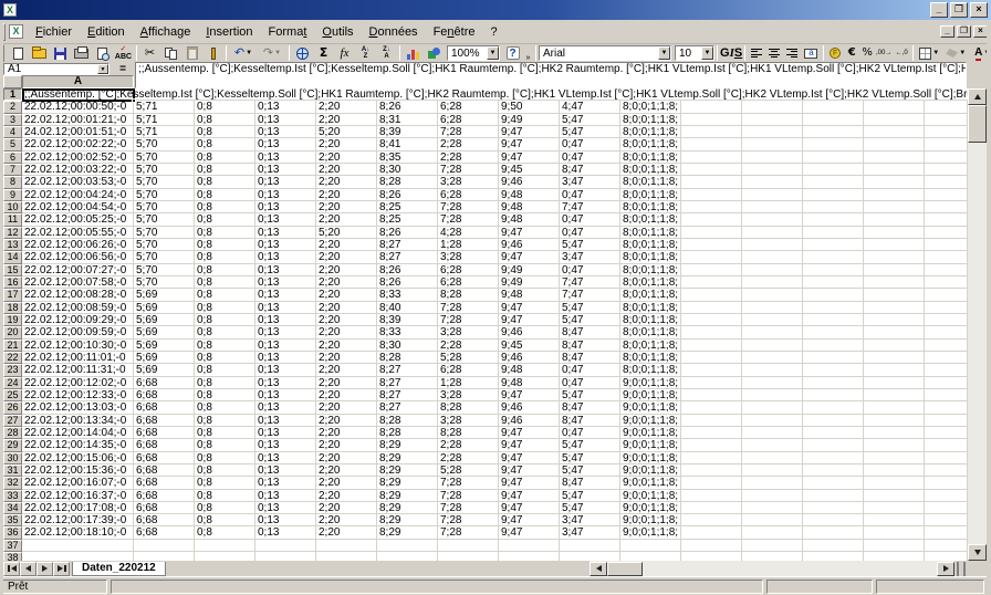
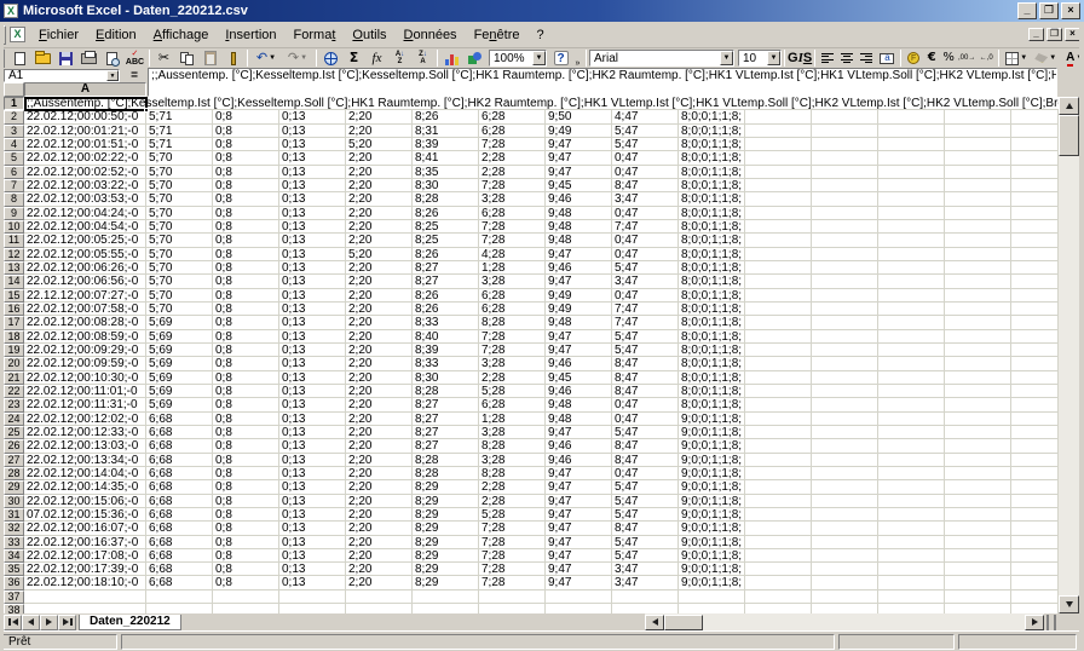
  X
+ Microsoft Excel - Daten_220212.csv
  _
  ❐
  ×
  X
  Fichier
  Edition
  Affichage
  Insertion
  Format
  Outils
  Données
  Fenêtre
  ?
  _
  ❐
  ×
  ✂
  ↶
  ↷
  Σ
  fx
  100%
  ?
  Arial
  10
  G
  I
  S
  €
  %
  A
  A1
  =
  ;;Aussentemp. [°C];Kesseltemp.Ist [°C];Kesseltemp.Soll [°C];HK1 Raumtemp. [°C];HK2 Raumtemp. [°C];HK1 VLtemp.Ist [°C];HK1 VLtemp.Soll [°C];HK2 VLtemp.Ist [°C];H
  A
  ;;Aussentemp. [°C];Kesseltemp.Ist [°C];Kesseltemp.Soll [°C];HK1 Raumtemp. [°C];HK2 Raumtemp. [°C];HK1 VLtemp.Ist [°C];HK1 VLtemp.Soll [°C];HK2 VLtemp.Ist [°C];HK2 VLtemp.Soll [°C];Br
  22.02.12;00:00:50;-0
  5;71
  0;8
  0;13
  2;20
  8;26
  6;28
  9;50
  4;47
  8;0;0;1;1;8;
  22.02.12;00:01:21;-0
  5;71
  0;8
  0;13
  2;20
  8;31
  6;28
  9;49
  5;47
  8;0;0;1;1;8;
- 24.02.12;00:01:51;-0
+ 22.02.12;00:01:51;-0
  5;71
  0;8
  0;13
  5;20
  8;39
  7;28
  9;47
  5;47
  8;0;0;1;1;8;
  22.02.12;00:02:22;-0
  5;70
  0;8
  0;13
  2;20
  8;41
  2;28
  9;47
  0;47
  8;0;0;1;1;8;
  22.02.12;00:02:52;-0
  5;70
  0;8
  0;13
  2;20
  8;35
  2;28
  9;47
  0;47
  8;0;0;1;1;8;
  22.02.12;00:03:22;-0
  5;70
  0;8
  0;13
  2;20
  8;30
  7;28
  9;45
  8;47
  8;0;0;1;1;8;
  22.02.12;00:03:53;-0
  5;70
  0;8
  0;13
  2;20
  8;28
  3;28
  9;46
  3;47
  8;0;0;1;1;8;
  22.02.12;00:04:24;-0
  5;70
  0;8
  0;13
  2;20
  8;26
  6;28
  9;48
  0;47
  8;0;0;1;1;8;
  22.02.12;00:04:54;-0
  5;70
  0;8
  0;13
  2;20
  8;25
  7;28
  9;48
  7;47
  8;0;0;1;1;8;
  22.02.12;00:05:25;-0
  5;70
  0;8
  0;13
  2;20
  8;25
  7;28
  9;48
  0;47
  8;0;0;1;1;8;
  22.02.12;00:05:55;-0
  5;70
  0;8
  0;13
  5;20
  8;26
  4;28
  9;47
  0;47
  8;0;0;1;1;8;
  22.02.12;00:06:26;-0
  5;70
  0;8
  0;13
  2;20
  8;27
  1;28
  9;46
  5;47
  8;0;0;1;1;8;
  22.02.12;00:06:56;-0
  5;70
  0;8
  0;13
  2;20
  8;27
  3;28
  9;47
  3;47
  8;0;0;1;1;8;
- 22.02.12;00:07:27;-0
+ 22.12.12;00:07:27;-0
  5;70
  0;8
  0;13
  2;20
  8;26
  6;28
  9;49
  0;47
  8;0;0;1;1;8;
  22.02.12;00:07:58;-0
  5;70
  0;8
  0;13
  2;20
  8;26
  6;28
  9;49
  7;47
  8;0;0;1;1;8;
  22.02.12;00:08:28;-0
  5;69
  0;8
  0;13
  2;20
  8;33
  8;28
  9;48
  7;47
  8;0;0;1;1;8;
  22.02.12;00:08:59;-0
  5;69
  0;8
  0;13
  2;20
  8;40
  7;28
  9;47
  5;47
  8;0;0;1;1;8;
  22.02.12;00:09:29;-0
  5;69
  0;8
  0;13
  2;20
  8;39
  7;28
  9;47
  5;47
  8;0;0;1;1;8;
  22.02.12;00:09:59;-0
  5;69
  0;8
  0;13
  2;20
  8;33
  3;28
  9;46
  8;47
  8;0;0;1;1;8;
  22.02.12;00:10:30;-0
  5;69
  0;8
  0;13
  2;20
  8;30
  2;28
  9;45
  8;47
  8;0;0;1;1;8;
  22.02.12;00:11:01;-0
  5;69
  0;8
  0;13
  2;20
  8;28
  5;28
  9;46
  8;47
  8;0;0;1;1;8;
  22.02.12;00:11:31;-0
  5;69
  0;8
  0;13
  2;20
  8;27
  6;28
  9;48
  0;47
  8;0;0;1;1;8;
  22.02.12;00:12:02;-0
  6;68
  0;8
  0;13
  2;20
  8;27
  1;28
  9;48
  0;47
  9;0;0;1;1;8;
  22.02.12;00:12:33;-0
  6;68
  0;8
  0;13
  2;20
  8;27
  3;28
  9;47
  5;47
  9;0;0;1;1;8;
  22.02.12;00:13:03;-0
  6;68
  0;8
  0;13
  2;20
  8;27
  8;28
  9;46
  8;47
  9;0;0;1;1;8;
  22.02.12;00:13:34;-0
  6;68
  0;8
  0;13
  2;20
  8;28
  3;28
  9;46
  8;47
  9;0;0;1;1;8;
  22.02.12;00:14:04;-0
  6;68
  0;8
  0;13
  2;20
  8;28
  8;28
  9;47
  0;47
  9;0;0;1;1;8;
  22.02.12;00:14:35;-0
  6;68
  0;8
  0;13
  2;20
  8;29
  2;28
  9;47
  5;47
  9;0;0;1;1;8;
  22.02.12;00:15:06;-0
  6;68
  0;8
  0;13
  2;20
  8;29
  2;28
  9;47
  5;47
  9;0;0;1;1;8;
- 22.02.12;00:15:36;-0
+ 07.02.12;00:15:36;-0
  6;68
  0;8
  0;13
  2;20
  8;29
  5;28
  9;47
  5;47
  9;0;0;1;1;8;
  22.02.12;00:16:07;-0
  6;68
  0;8
  0;13
  2;20
  8;29
  7;28
  9;47
  8;47
  9;0;0;1;1;8;
  22.02.12;00:16:37;-0
  6;68
  0;8
  0;13
  2;20
  8;29
  7;28
  9;47
  5;47
  9;0;0;1;1;8;
  22.02.12;00:17:08;-0
  6;68
  0;8
  0;13
  2;20
  8;29
  7;28
  9;47
  5;47
  9;0;0;1;1;8;
  22.02.12;00:17:39;-0
  6;68
  0;8
  0;13
  2;20
  8;29
  7;28
  9;47
  3;47
  9;0;0;1;1;8;
  22.02.12;00:18:10;-0
  6;68
  0;8
  0;13
  2;20
  8;29
  7;28
  9;47
  3;47
  9;0;0;1;1;8;
  1
  2
  3
  4
  5
  6
  7
  8
  9
  10
  11
  12
  13
  14
  15
  16
  17
  18
  19
  20
  21
  22
  23
  24
  25
  26
  27
  28
  29
  30
  31
  32
  33
  34
  35
  36
  37
  38
  Daten_220212
  Prêt
